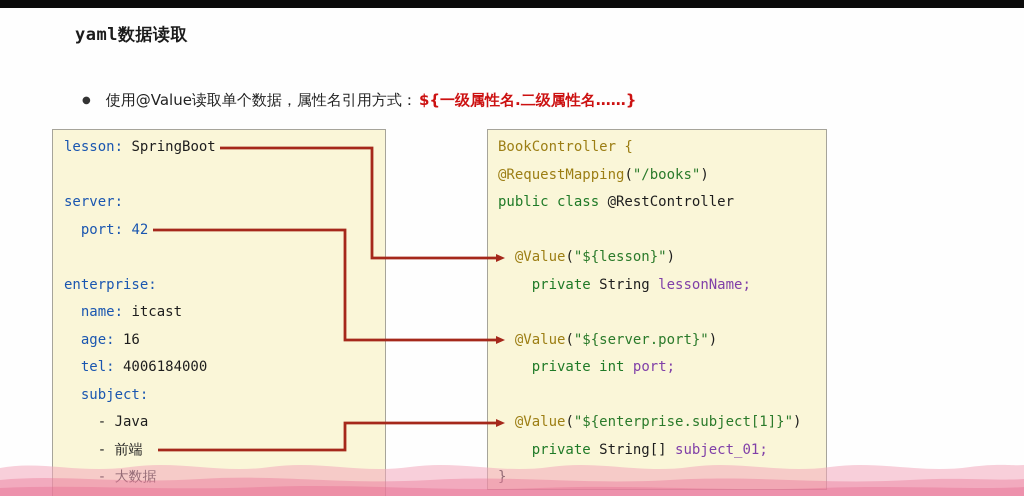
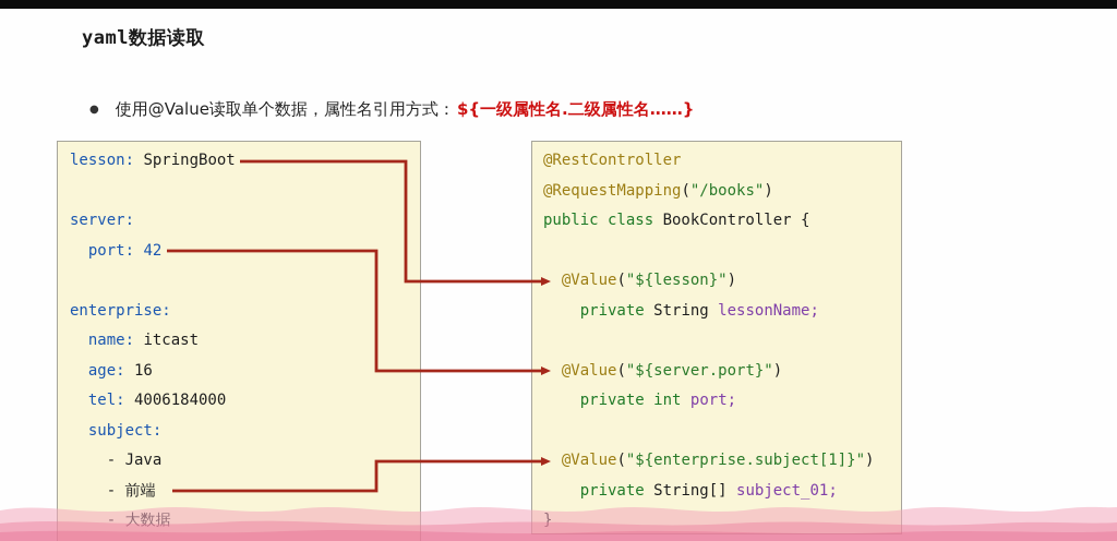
  yaml数据读取
  ●
  使用@Value读取单个数据，属性名引用方式：
  ${一级属性名.二级属性名……}
  lesson: SpringBoot
  server:
  port: 42
  enterprise:
  name: itcast
  age: 16
  tel: 4006184000
  subject:
  - Java
  - 前端
  - 大数据
- BookController {
+ @RestController
  @RequestMapping("/books")
- public class @RestController
+ public class BookController {
  @Value("${lesson}")
  private String lessonName;
  @Value("${server.port}")
  private int port;
  @Value("${enterprise.subject[1]}")
  private String[] subject_01;
  }
